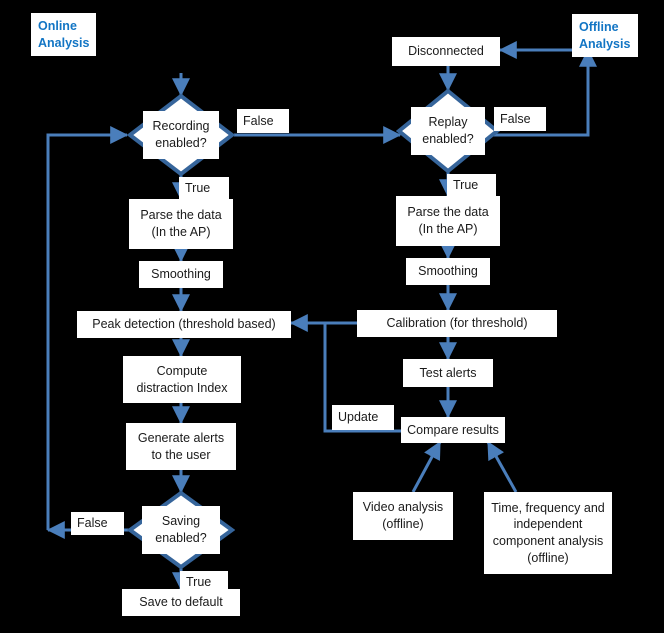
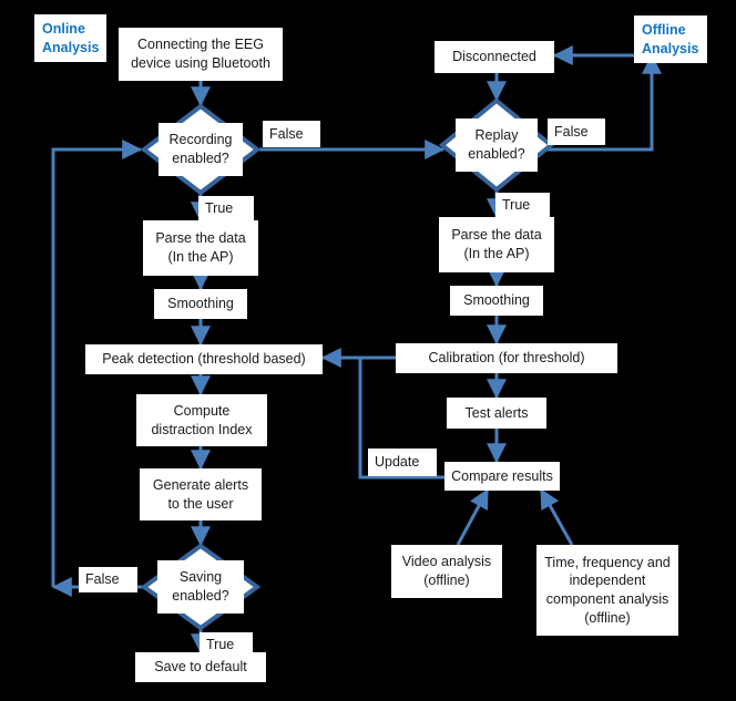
  Recording
  enabled?
  Saving
  enabled?
  Replay
  enabled?
+ Connecting the EEG
+ device using Bluetooth
  Parse the data
  (In the AP)
  Smoothing
  Peak detection (threshold based)
  Compute
  distraction Index
  Generate alerts
  to the user
  Save to default
  Disconnected
  Parse the data
  (In the AP)
  Smoothing
  Calibration (for threshold)
  Test alerts
  Compare results
  Video analysis
  (offline)
  Time, frequency and
  independent
  component analysis
  (offline)
  False
  True
  False
  True
  False
  True
  Update
  Online
  Analysis
  Offline
  Analysis
